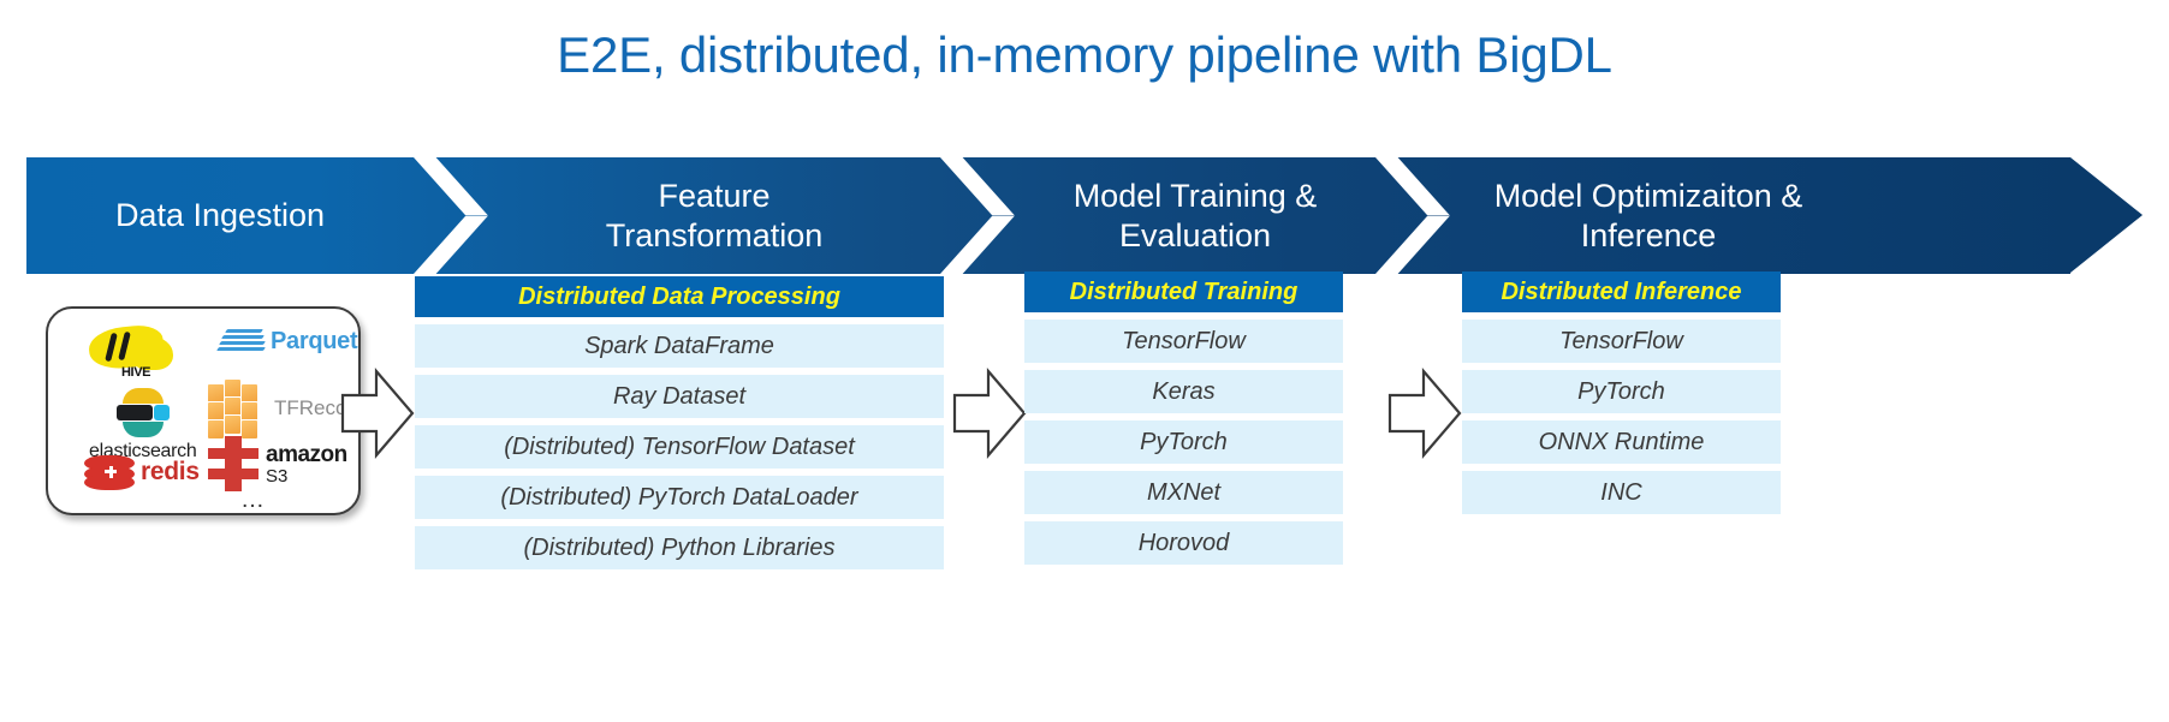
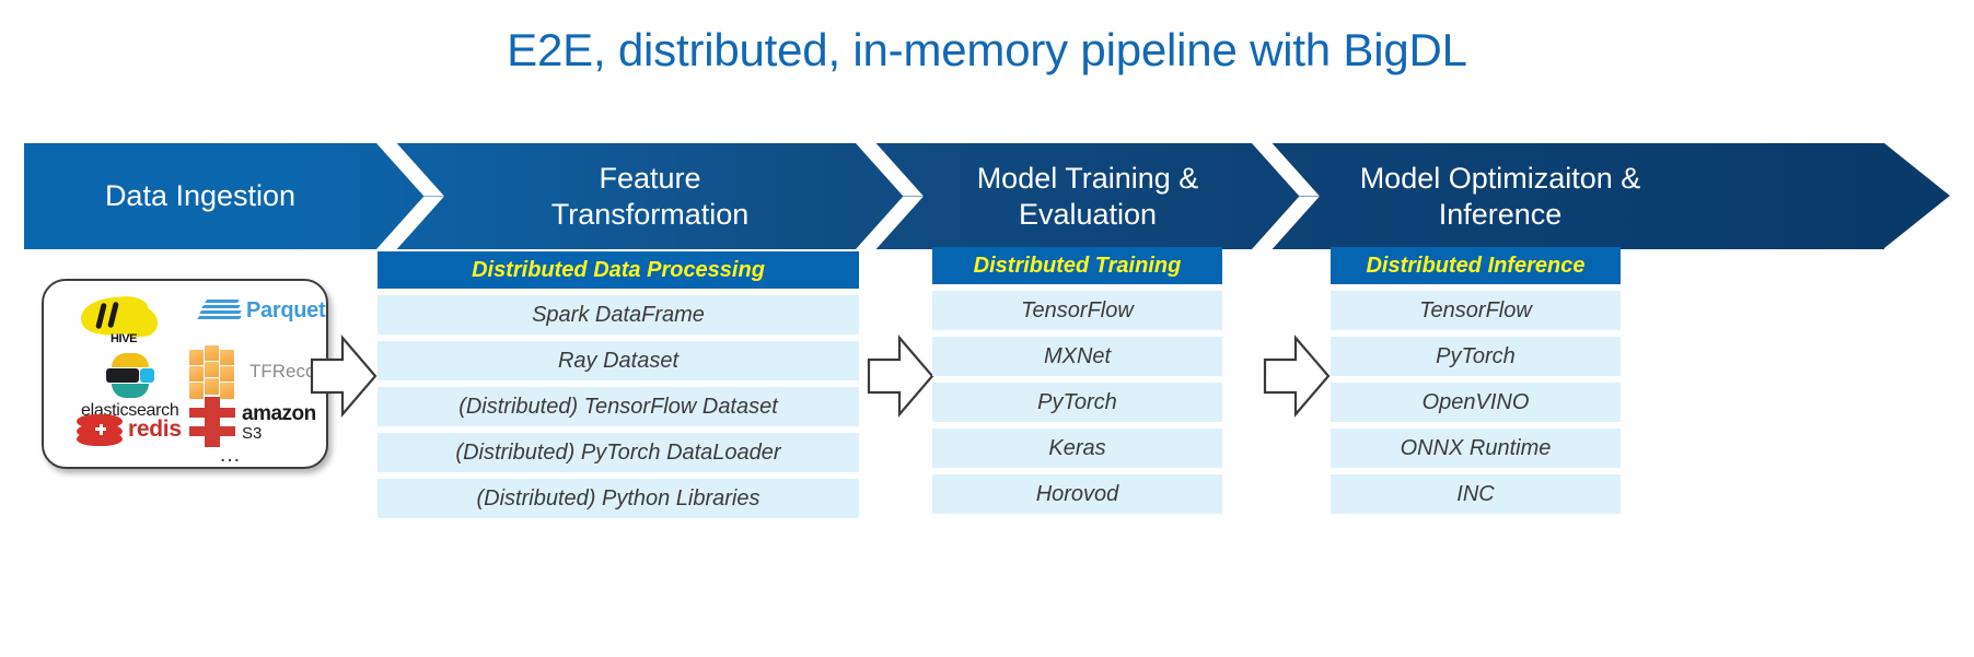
  E2E, distributed, in-memory pipeline with BigDL
  Data Ingestion
  Feature
  Transformation
  Model Training &
  Evaluation
  Model Optimizaiton &
  Inference
  HIVE
  Parquet
  elasticsearch
  TFReco
  redis
  amazon
  S3
  …
  Distributed Data Processing
  Spark DataFrame
  Ray Dataset
  (Distributed) TensorFlow Dataset
  (Distributed) PyTorch DataLoader
  (Distributed) Python Libraries
  Distributed Training
  TensorFlow
- Keras
+ MXNet
  PyTorch
- MXNet
+ Keras
  Horovod
  Distributed Inference
  TensorFlow
  PyTorch
+ OpenVINO
  ONNX Runtime
  INC
